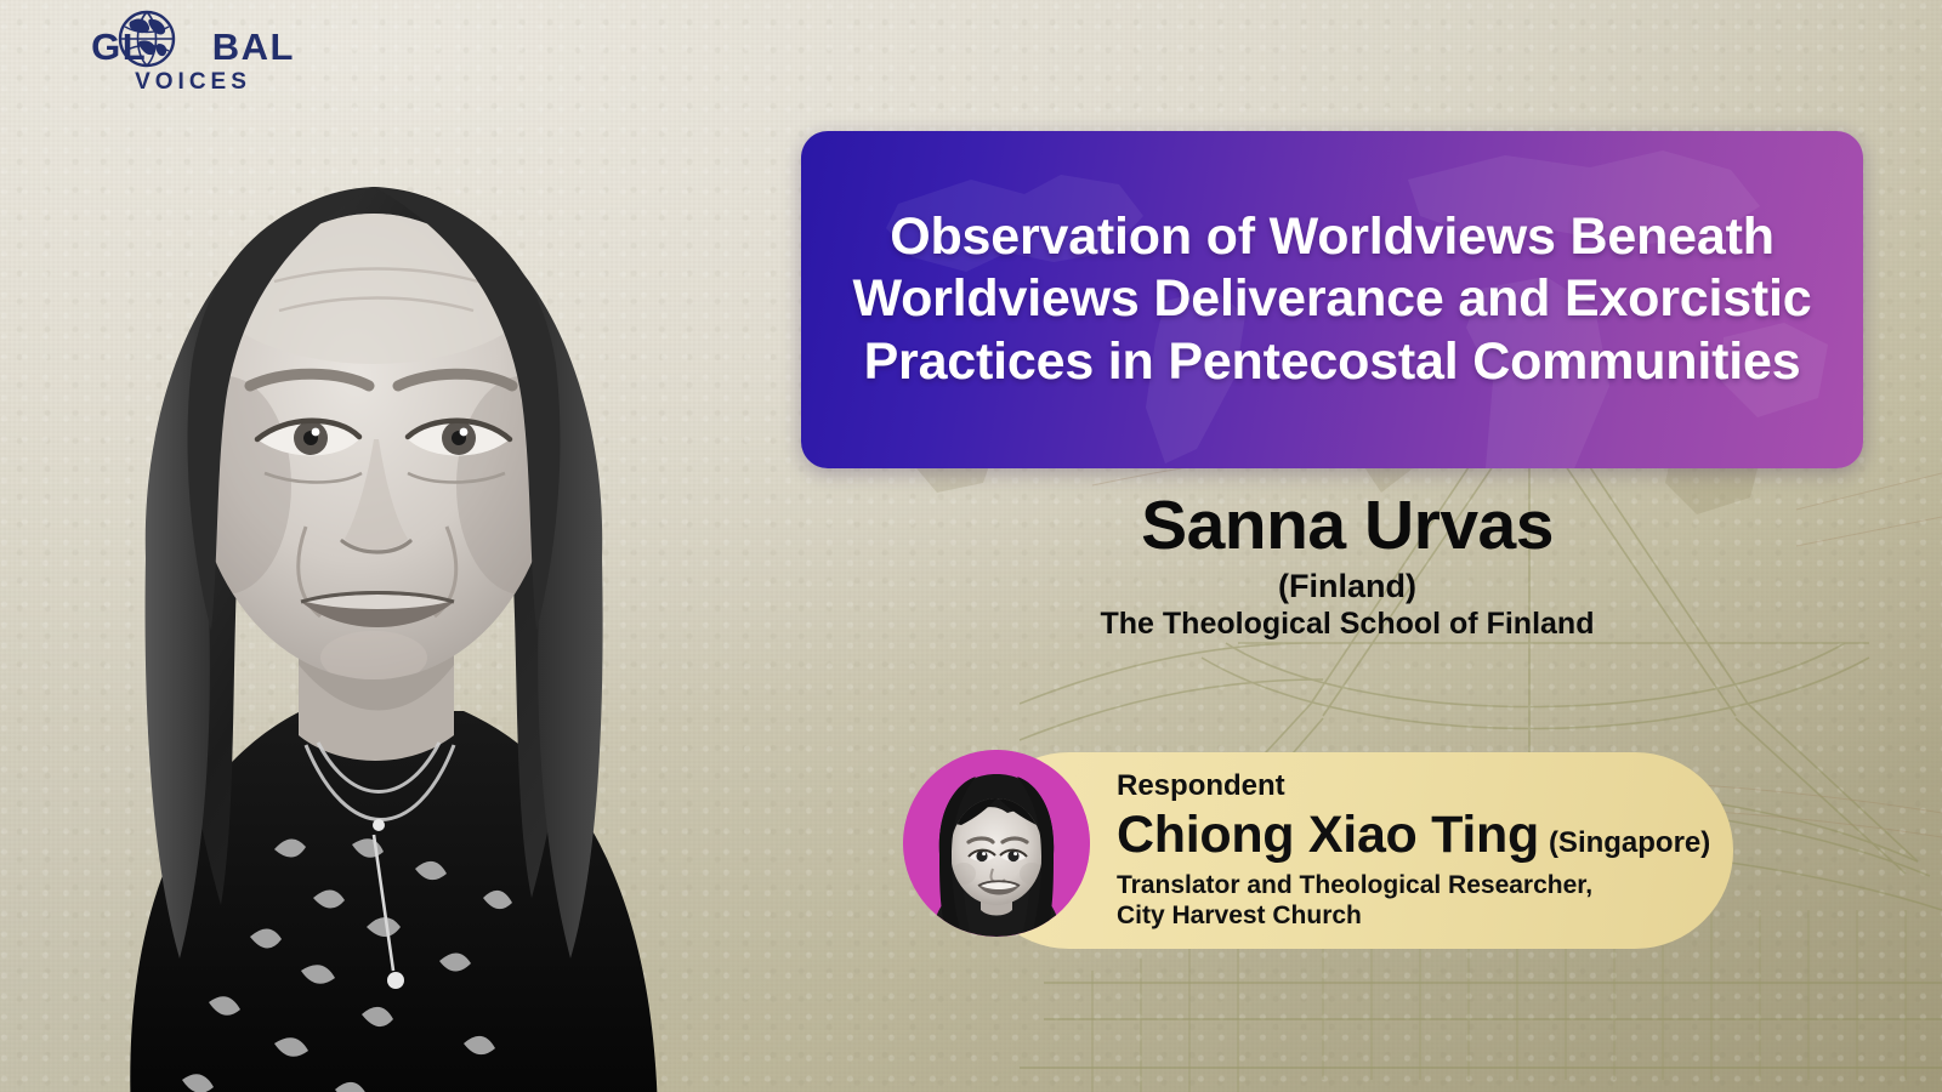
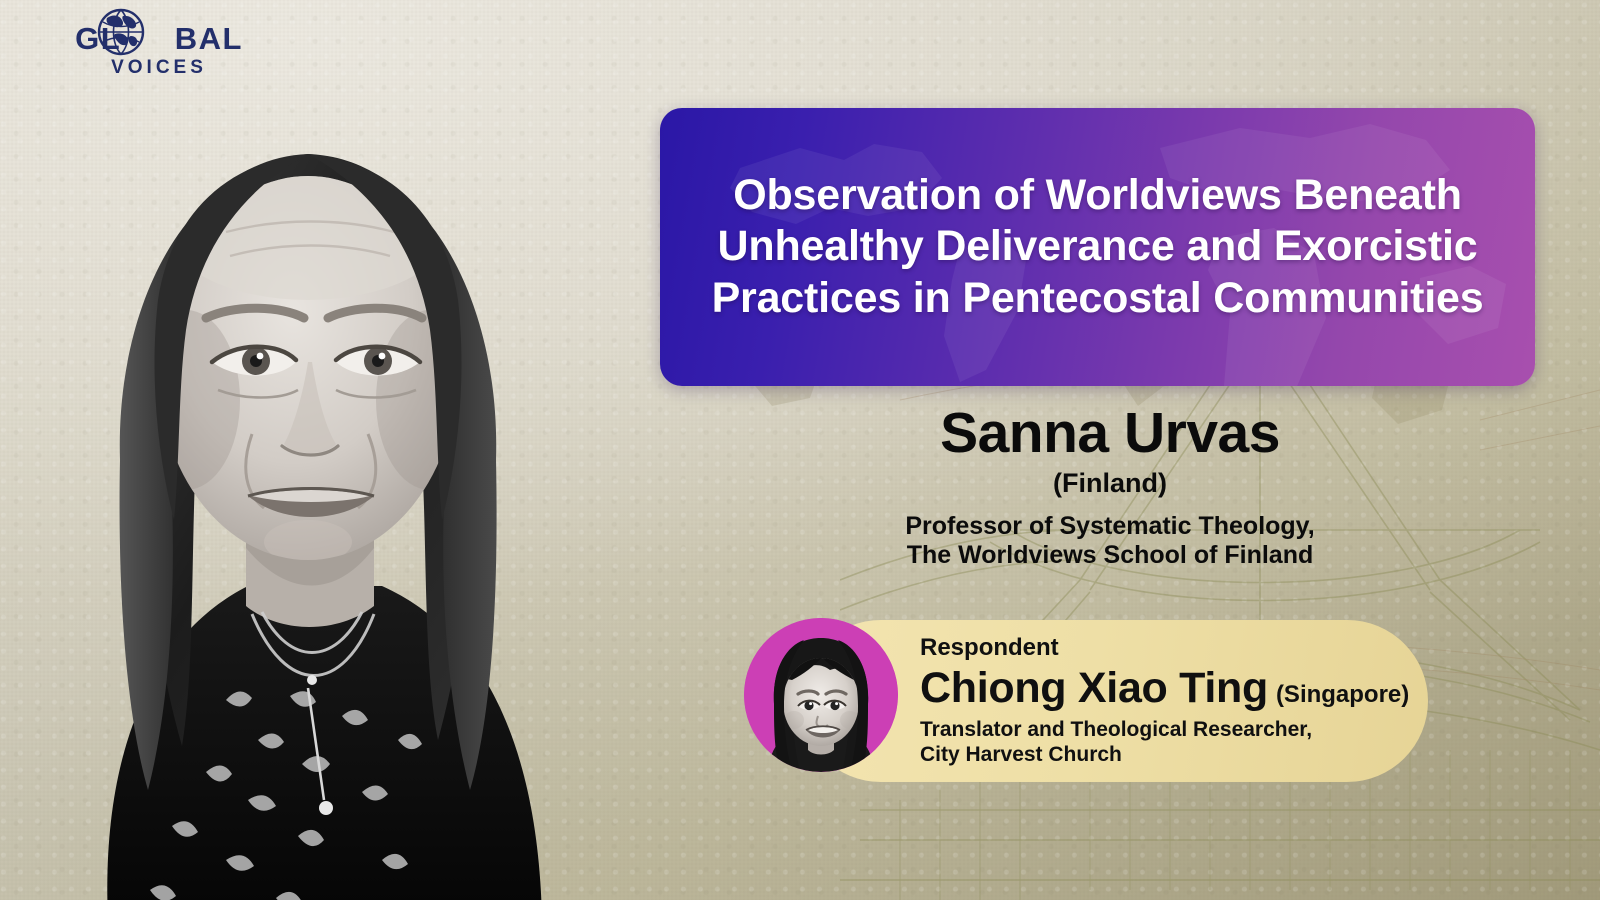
  G BAL
  VOICES
- Observation of Worldviews Beneath Worldviews Deliverance and Exorcistic Practices in Pentecostal Communities
+ Observation of Worldviews Beneath Unhealthy Deliverance and Exorcistic Practices in Pentecostal Communities
  Sanna Urvas
  (Finland)
+ Professor of Systematic Theology,
- The Theological School of Finland
+ The Worldviews School of Finland
  Respondent
  Chiong Xiao Ting
  (Singapore)
  Translator and Theological Researcher,
  City Harvest Church
